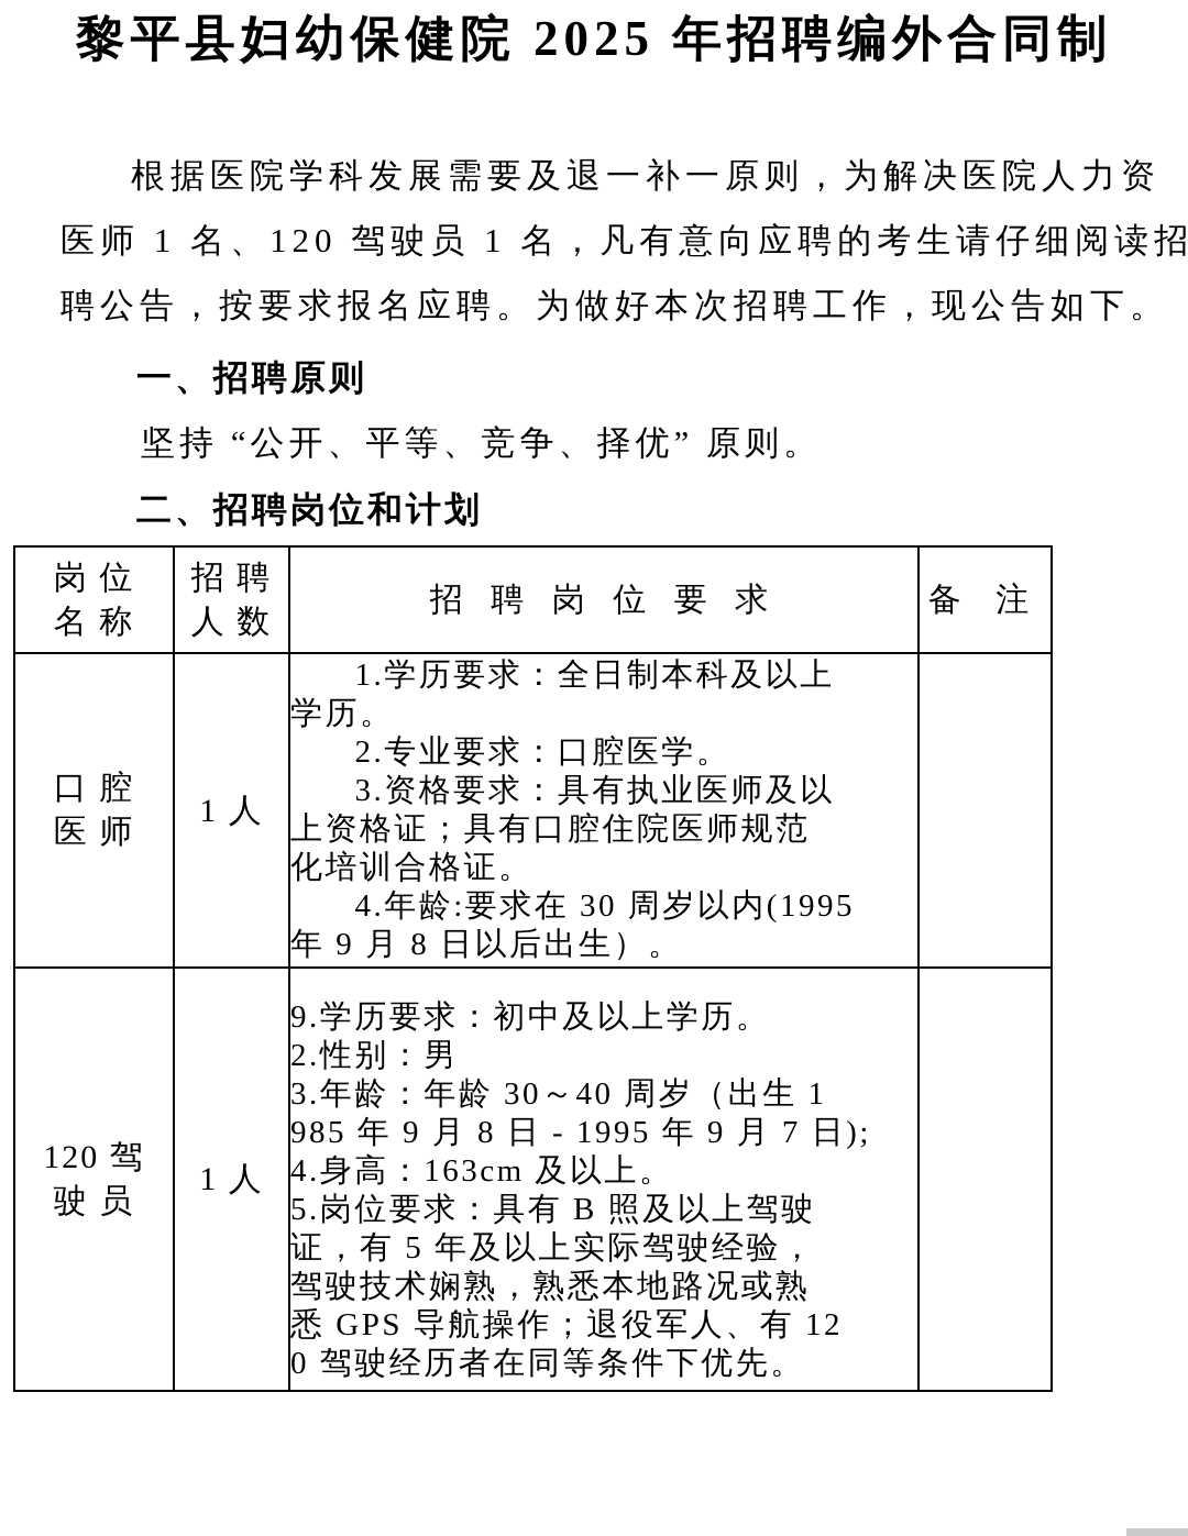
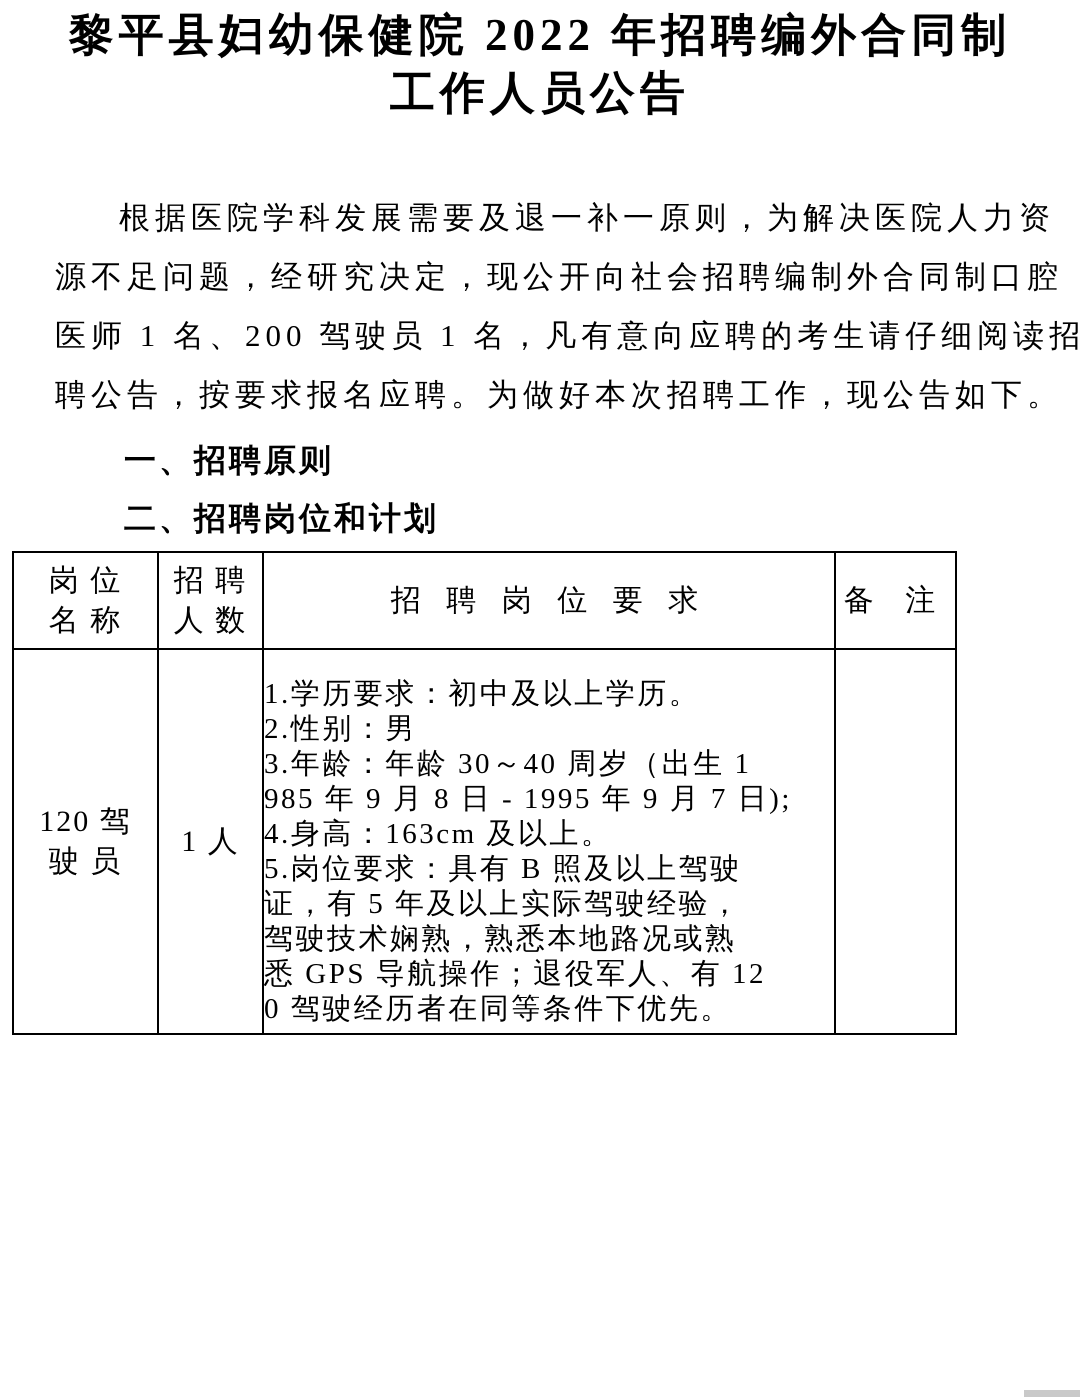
- 黎平县妇幼保健院 2025 年招聘编外合同制
+ 黎平县妇幼保健院 2022 年招聘编外合同制
+ 工作人员公告
  根据医院学科发展需要及退一补一原则，为解决医院人力资
+ 源不足问题，经研究决定，现公开向社会招聘编制外合同制口腔
- 医师 1 名、120 驾驶员 1 名，凡有意向应聘的考生请仔细阅读招
+ 医师 1 名、200 驾驶员 1 名，凡有意向应聘的考生请仔细阅读招
  聘公告，按要求报名应聘。为做好本次招聘工作，现公告如下。
  一、招聘原则
- 坚持 “公开、平等、竞争、择优” 原则。
  二、招聘岗位和计划
  岗 位名 称	招 聘人 数	招 聘 岗 位 要 求	备 注
- 口 腔医 师	1 人	1.学历要求：全日制本科及以上学历。 2.专业要求：口腔医学。 3.资格要求：具有执业医师及以上资格证；具有口腔住院医师规范化培训合格证。 4.年龄:要求在 30 周岁以内(1995年 9 月 8 日以后出生）。
- 120 驾驶 员	1 人	9.学历要求：初中及以上学历。2.性别：男3.年龄：年龄 30～40 周岁（出生 1985 年 9 月 8 日 - 1995 年 9 月 7 日);4.身高：163cm 及以上。5.岗位要求：具有 B 照及以上驾驶证，有 5 年及以上实际驾驶经验，驾驶技术娴熟，熟悉本地路况或熟悉 GPS 导航操作；退役军人、有 120 驾驶经历者在同等条件下优先。
+ 120 驾驶 员	1 人	1.学历要求：初中及以上学历。2.性别：男3.年龄：年龄 30～40 周岁（出生 1985 年 9 月 8 日 - 1995 年 9 月 7 日);4.身高：163cm 及以上。5.岗位要求：具有 B 照及以上驾驶证，有 5 年及以上实际驾驶经验，驾驶技术娴熟，熟悉本地路况或熟悉 GPS 导航操作；退役军人、有 120 驾驶经历者在同等条件下优先。
